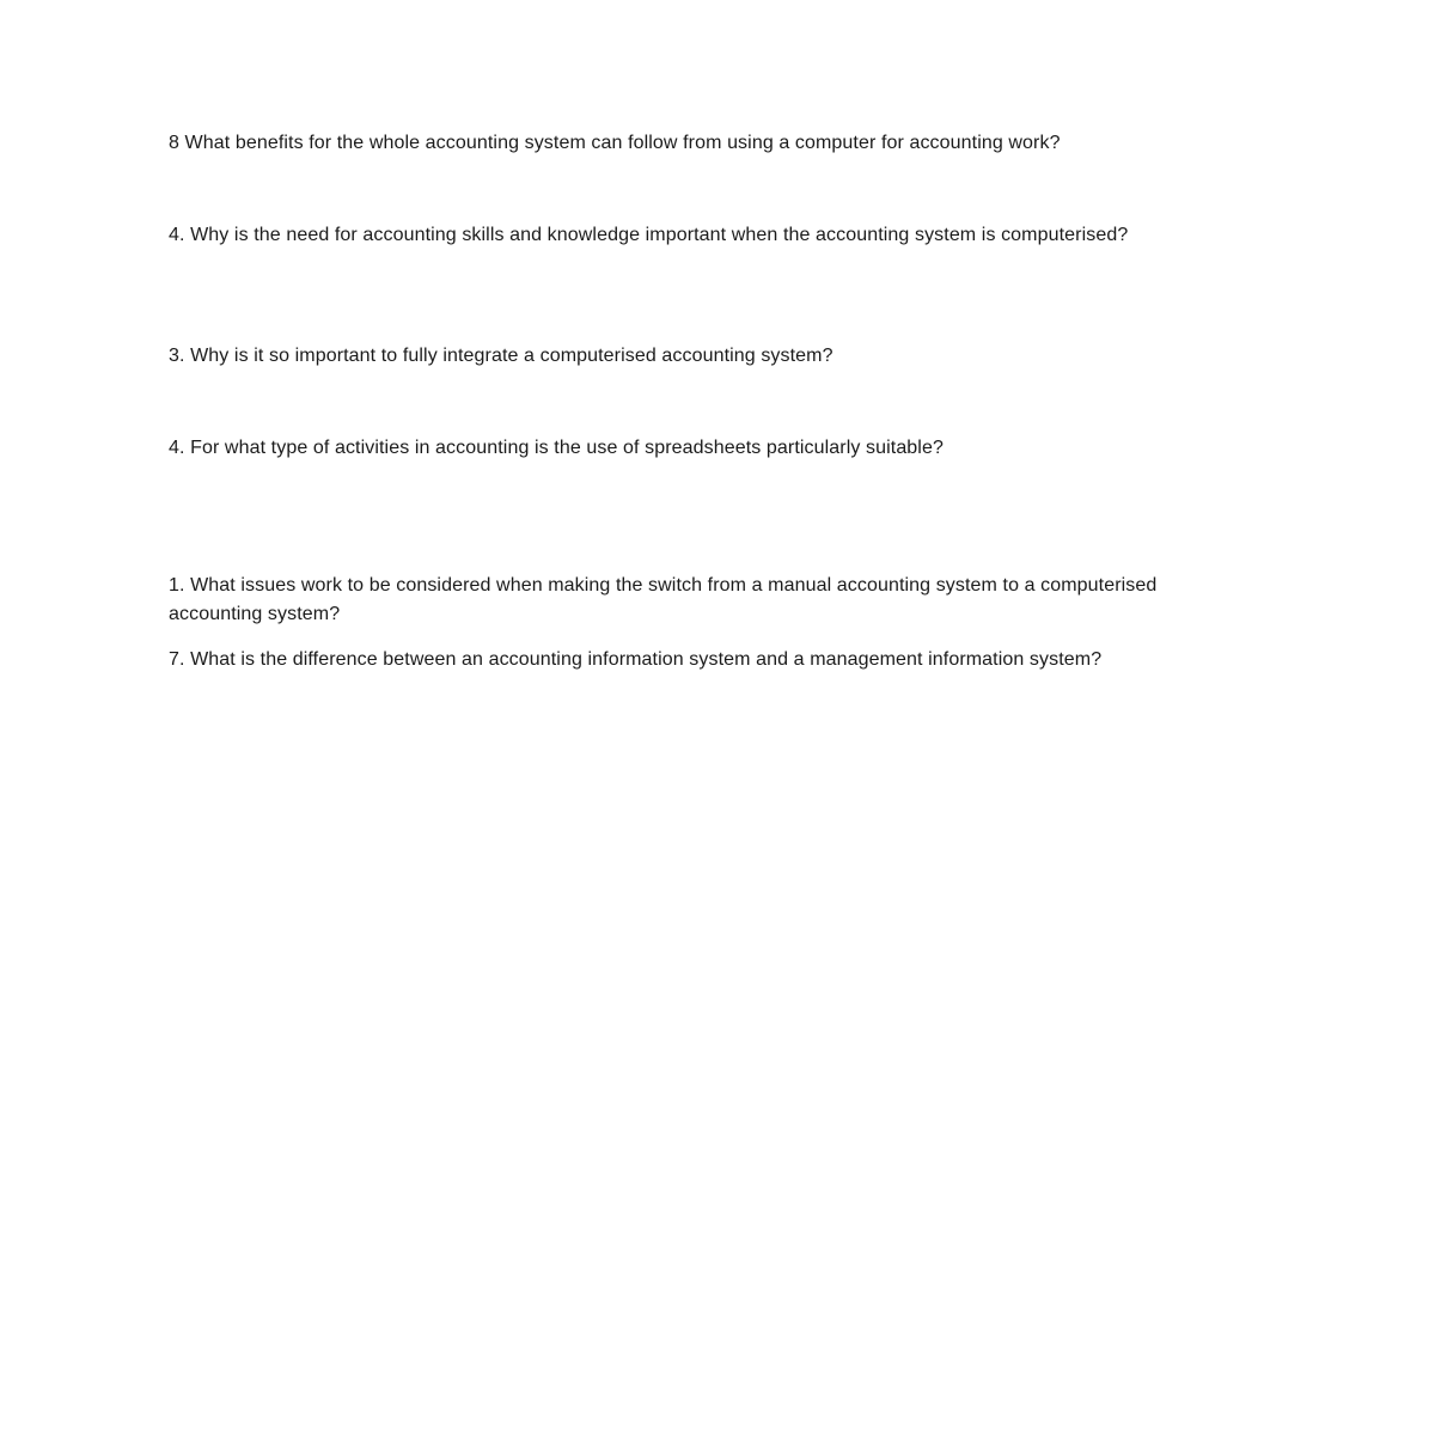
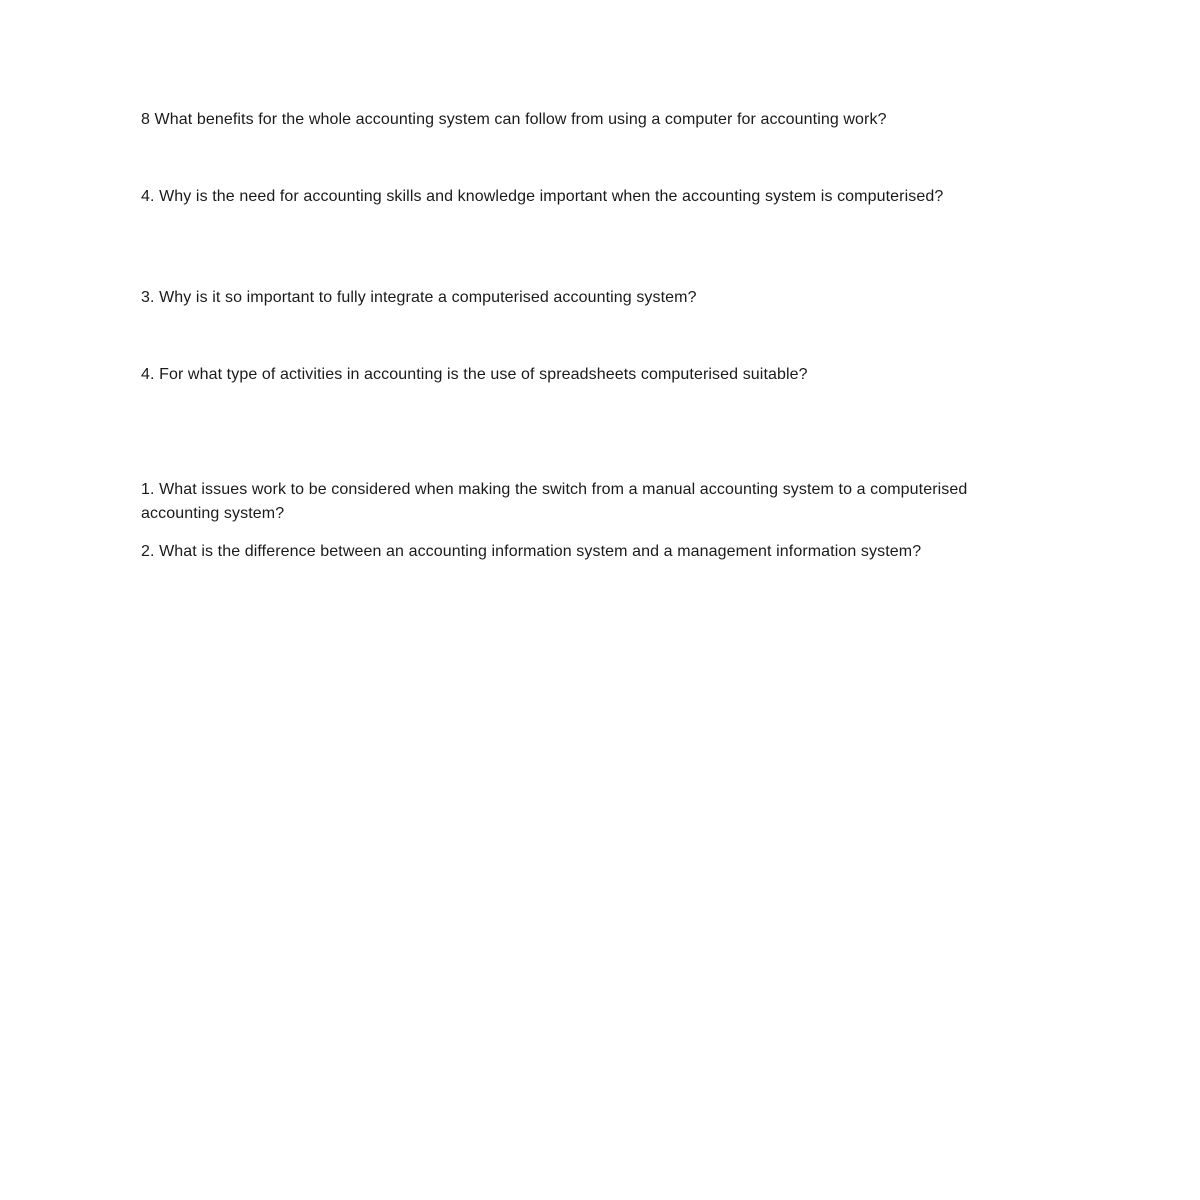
  8 What benefits for the whole accounting system can follow from using a computer for accounting work?
  4. Why is the need for accounting skills and knowledge important when the accounting system is computerised?
  3. Why is it so important to fully integrate a computerised accounting system?
- 4. For what type of activities in accounting is the use of spreadsheets particularly suitable?
+ 4. For what type of activities in accounting is the use of spreadsheets computerised suitable?
  1. What issues work to be considered when making the switch from a manual accounting system to a computerised accounting system?
- 7. What is the difference between an accounting information system and a management information system?
+ 2. What is the difference between an accounting information system and a management information system?
